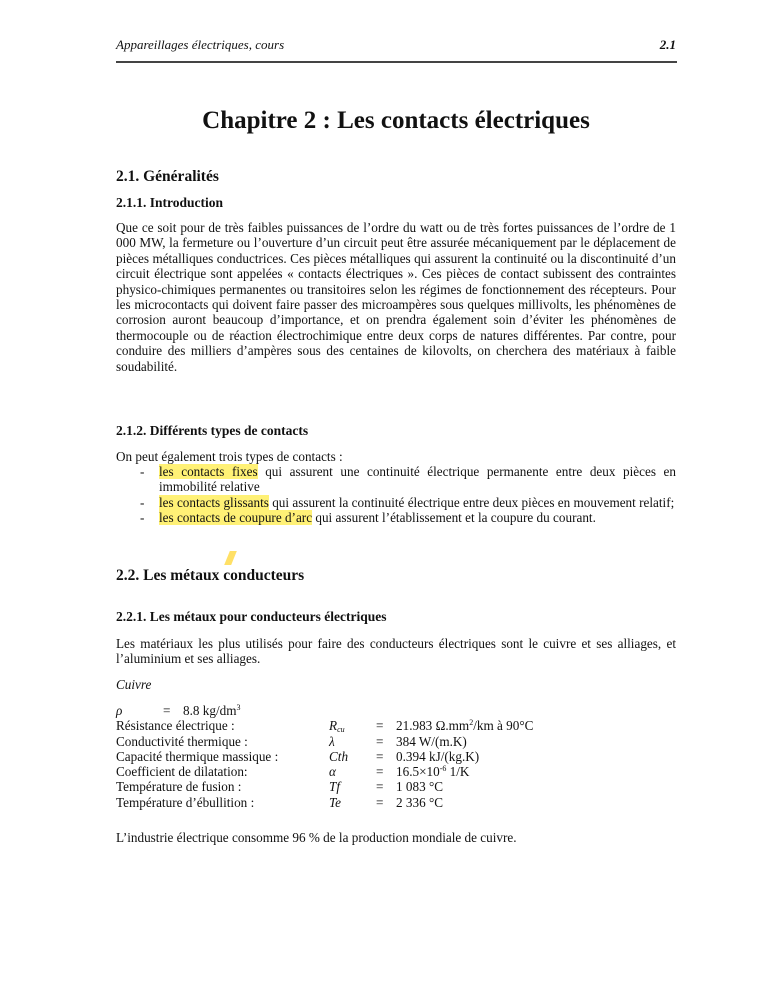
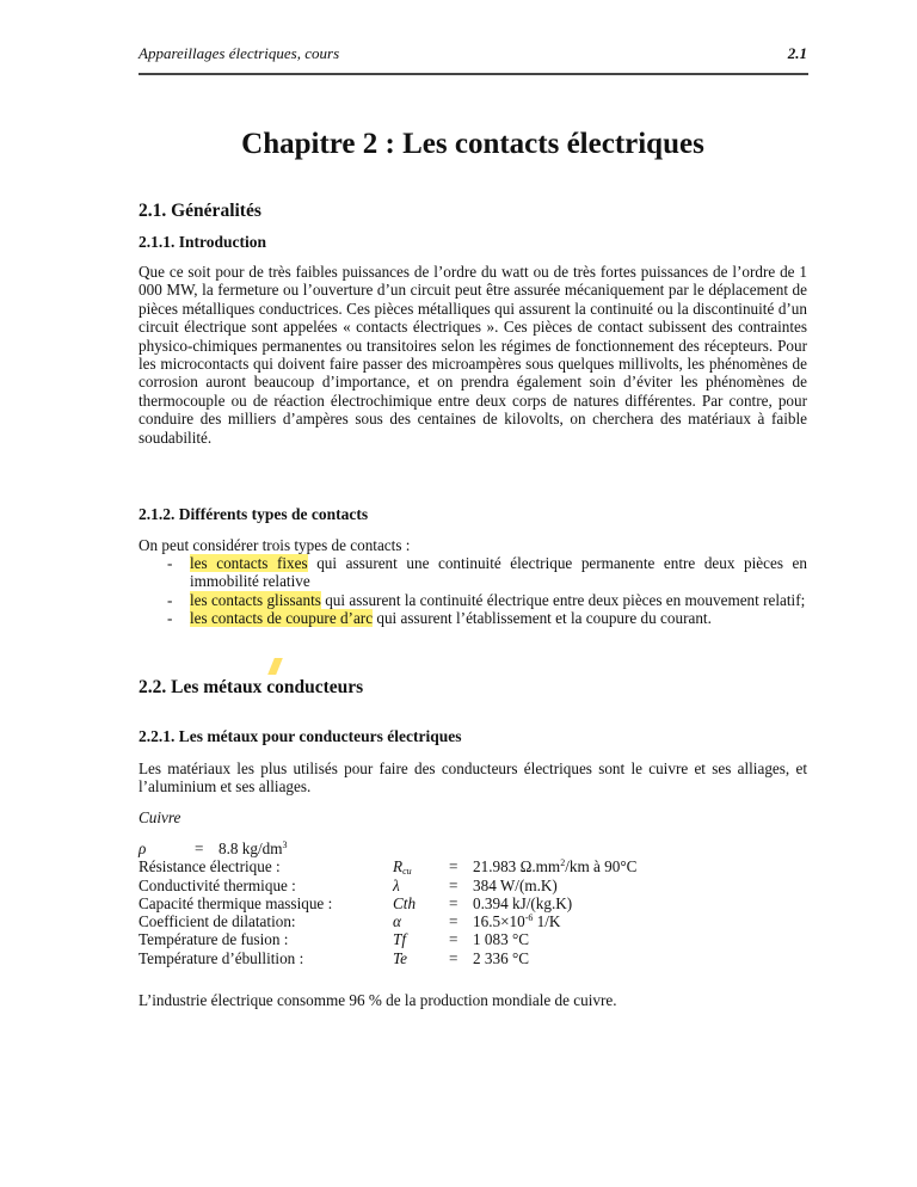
  Appareillages électriques, cours
  2.1
  Chapitre 2 : Les contacts électriques
  2.1. Généralités
  2.1.1. Introduction
  Que ce soit pour de très faibles puissances de l’ordre du watt ou de très fortes puissances de l’ordre de 1 000 MW, la fermeture ou l’ouverture d’un circuit peut être assurée mécaniquement par le déplacement de pièces métalliques conductrices. Ces pièces métalliques qui assurent la continuité ou la discontinuité d’un circuit électrique sont appelées « contacts électriques ». Ces pièces de contact subissent des contraintes physico-chimiques permanentes ou transitoires selon les régimes de fonctionnement des récepteurs. Pour les microcontacts qui doivent faire passer des microampères sous quelques millivolts, les phénomènes de corrosion auront beaucoup d’importance, et on prendra également soin d’éviter les phénomènes de thermocouple ou de réaction électrochimique entre deux corps de natures différentes. Par contre, pour conduire des milliers d’ampères sous des centaines de kilovolts, on cherchera des matériaux à faible soudabilité.
  2.1.2. Différents types de contacts
- On peut également trois types de contacts :
+ On peut considérer trois types de contacts :
  -
  les contacts fixes qui assurent une continuité électrique permanente entre deux pièces en immobilité relative
  -
  les contacts glissants qui assurent la continuité électrique entre deux pièces en mouvement relatif;
  -
  les contacts de coupure d’arc qui assurent l’établissement et la coupure du courant.
  2.2. Les métaux conducteurs
  2.2.1. Les métaux pour conducteurs électriques
  Les matériaux les plus utilisés pour faire des conducteurs électriques sont le cuivre et ses alliages, et l’aluminium et ses alliages.
  Cuivre
  ρ
  =
  8.8 kg/dm3
  Résistance électrique :
  Rcu
  =
  21.983 Ω.mm2/km à 90°C
  Conductivité thermique :
  λ
  =
  384 W/(m.K)
  Capacité thermique massique :
  Cth
  =
  0.394 kJ/(kg.K)
  Coefficient de dilatation:
  α
  =
  16.5×10-6 1/K
  Température de fusion :
  Tf
  =
  1 083 °C
  Température d’ébullition :
  Te
  =
  2 336 °C
  L’industrie électrique consomme 96 % de la production mondiale de cuivre.
